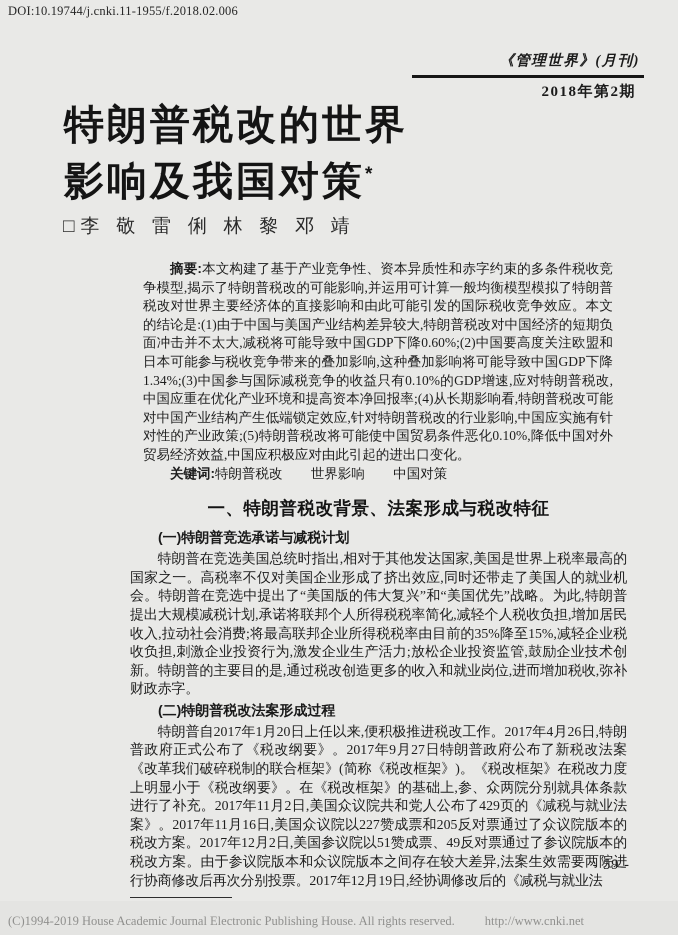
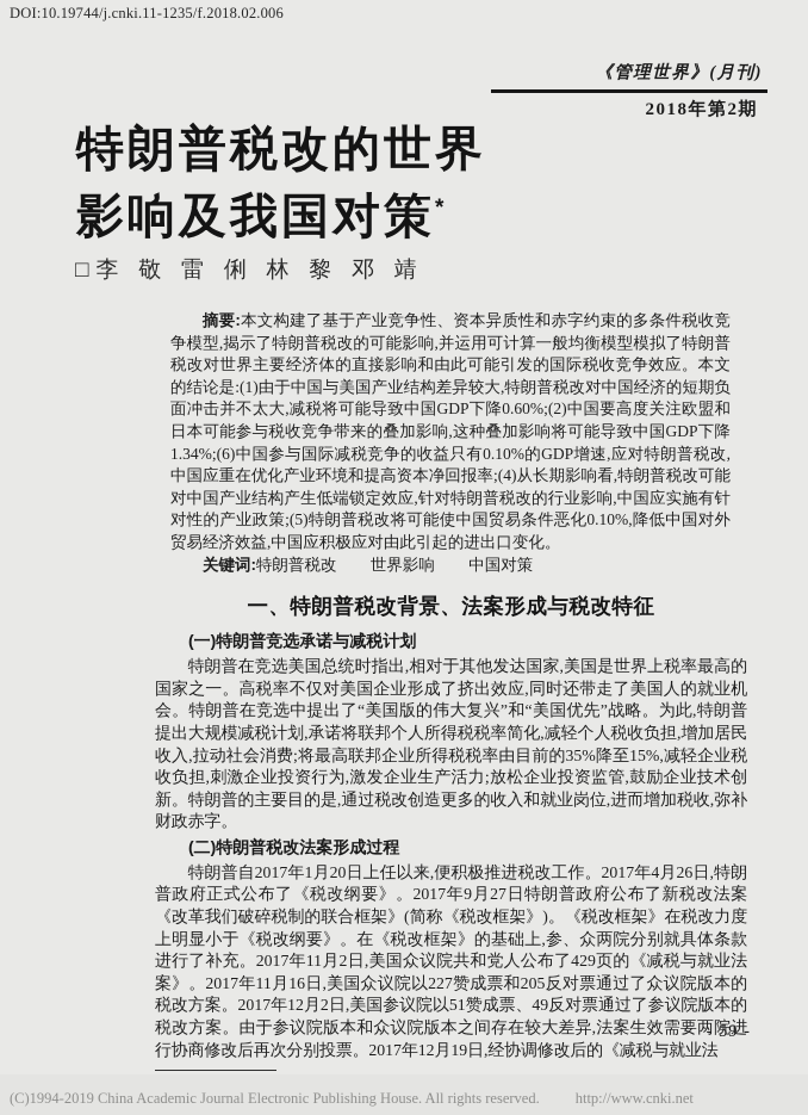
- DOI:10.19744/j.cnki.11-1955/f.2018.02.006
+ DOI:10.19744/j.cnki.11-1235/f.2018.02.006
  《管理世界》(月刊)
  2018年第2期
  特朗普税改的世界
  影响及我国对策*
  □李 敬 雷 俐 林 黎 邓 靖
- 摘要:本文构建了基于产业竞争性、资本异质性和赤字约束的多条件税收竞争模型,揭示了特朗普税改的可能影响,并运用可计算一般均衡模型模拟了特朗普税改对世界主要经济体的直接影响和由此可能引发的国际税收竞争效应。本文的结论是:(1)由于中国与美国产业结构差异较大,特朗普税改对中国经济的短期负面冲击并不太大,减税将可能导致中国GDP下降0.60%;(2)中国要高度关注欧盟和日本可能参与税收竞争带来的叠加影响,这种叠加影响将可能导致中国GDP下降1.34%;(3)中国参与国际减税竞争的收益只有0.10%的GDP增速,应对特朗普税改,中国应重在优化产业环境和提高资本净回报率;(4)从长期影响看,特朗普税改可能对中国产业结构产生低端锁定效应,针对特朗普税改的行业影响,中国应实施有针对性的产业政策;(5)特朗普税改将可能使中国贸易条件恶化0.10%,降低中国对外贸易经济效益,中国应积极应对由此引起的进出口变化。
+ 摘要:本文构建了基于产业竞争性、资本异质性和赤字约束的多条件税收竞争模型,揭示了特朗普税改的可能影响,并运用可计算一般均衡模型模拟了特朗普税改对世界主要经济体的直接影响和由此可能引发的国际税收竞争效应。本文的结论是:(1)由于中国与美国产业结构差异较大,特朗普税改对中国经济的短期负面冲击并不太大,减税将可能导致中国GDP下降0.60%;(2)中国要高度关注欧盟和日本可能参与税收竞争带来的叠加影响,这种叠加影响将可能导致中国GDP下降1.34%;(6)中国参与国际减税竞争的收益只有0.10%的GDP增速,应对特朗普税改,中国应重在优化产业环境和提高资本净回报率;(4)从长期影响看,特朗普税改可能对中国产业结构产生低端锁定效应,针对特朗普税改的行业影响,中国应实施有针对性的产业政策;(5)特朗普税改将可能使中国贸易条件恶化0.10%,降低中国对外贸易经济效益,中国应积极应对由此引起的进出口变化。
  关键词:特朗普税改 世界影响 中国对策
  一、特朗普税改背景、法案形成与税改特征
  (一)特朗普竞选承诺与减税计划
  特朗普在竞选美国总统时指出,相对于其他发达国家,美国是世界上税率最高的国家之一。高税率不仅对美国企业形成了挤出效应,同时还带走了美国人的就业机会。特朗普在竞选中提出了“美国版的伟大复兴”和“美国优先”战略。为此,特朗普提出大规模减税计划,承诺将联邦个人所得税税率简化,减轻个人税收负担,增加居民收入,拉动社会消费;将最高联邦企业所得税税率由目前的35%降至15%,减轻企业税收负担,刺激企业投资行为,激发企业生产活力;放松企业投资监管,鼓励企业技术创新。特朗普的主要目的是,通过税改创造更多的收入和就业岗位,进而增加税收,弥补财政赤字。
  (二)特朗普税改法案形成过程
  特朗普自2017年1月20日上任以来,便积极推进税改工作。2017年4月26日,特朗普政府正式公布了《税改纲要》。2017年9月27日特朗普政府公布了新税改法案《改革我们破碎税制的联合框架》(简称《税改框架》)。《税改框架》在税改力度上明显小于《税改纲要》。在《税改框架》的基础上,参、众两院分别就具体条款进行了补充。2017年11月2日,美国众议院共和党人公布了429页的《减税与就业法案》。2017年11月16日,美国众议院以227赞成票和205反对票通过了众议院版本的税改方案。2017年12月2日,美国参议院以51赞成票、49反对票通过了参议院版本的税改方案。由于参议院版本和众议院版本之间存在较大差异,法案生效需要两院进行协商修改后再次分别投票。2017年12月19日,经协调修改后的《减税与就业法
  - 59 -
- (C)1994-2019 House Academic Journal Electronic Publishing House. All rights reserved.
+ (C)1994-2019 China Academic Journal Electronic Publishing House. All rights reserved.
  http://www.cnki.net
